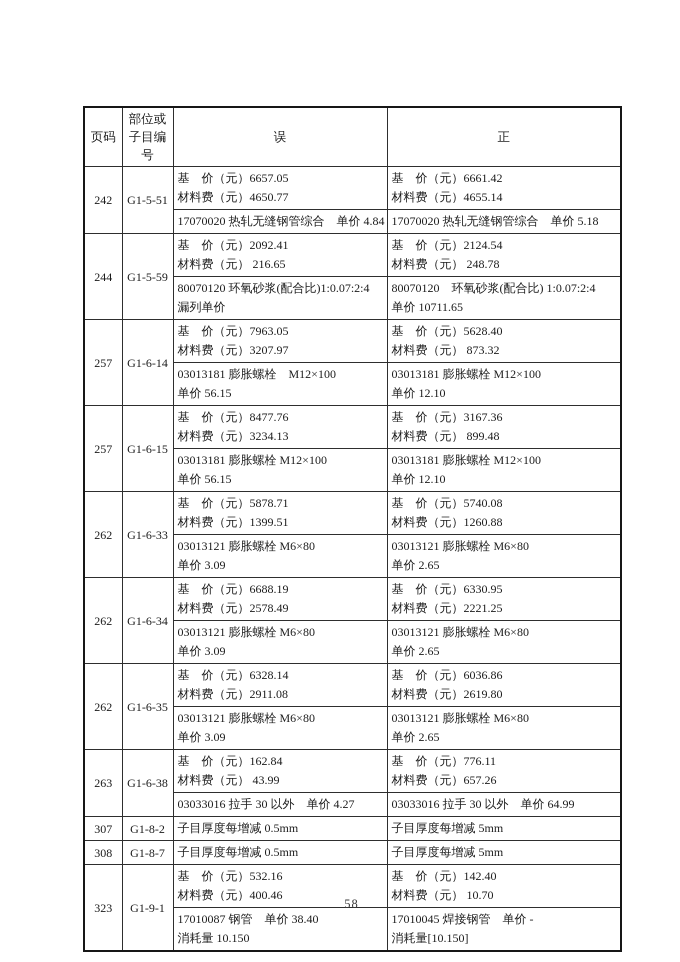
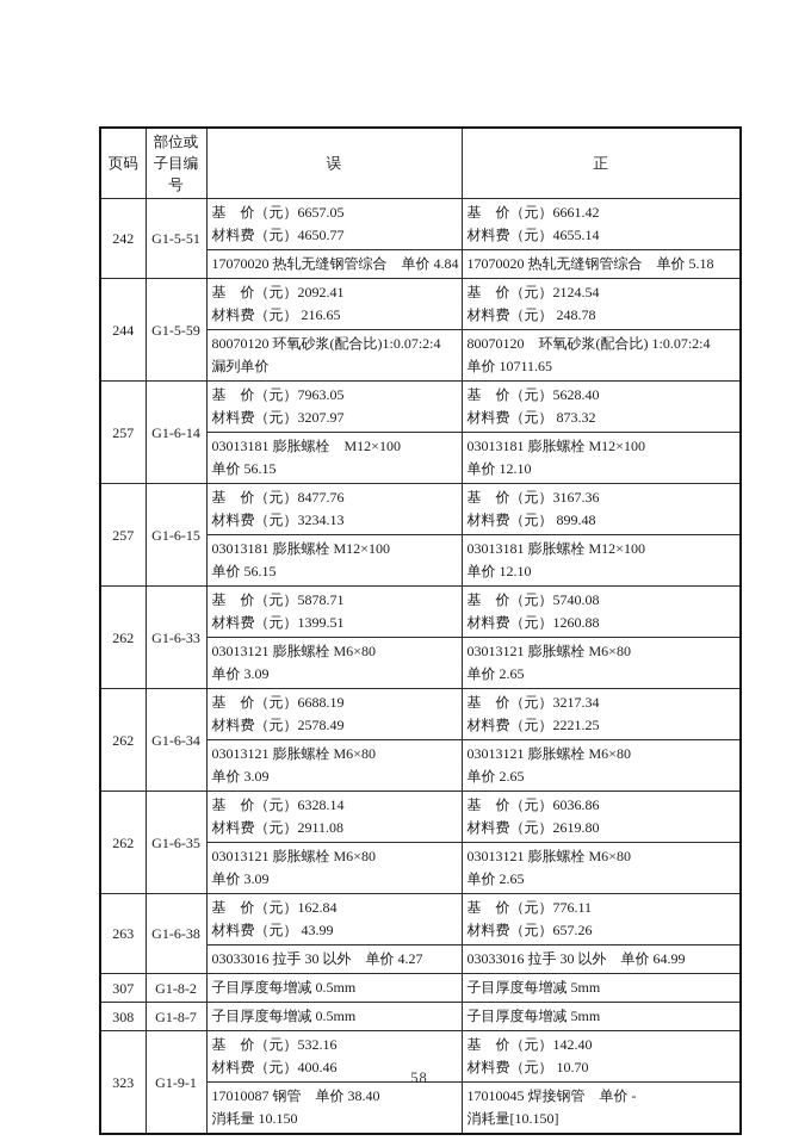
  页码	部位或 子目编号	误	正
  242	G1-5-51	基 价（元）6657.05材料费（元）4650.77	基 价（元）6661.42材料费（元）4655.14
  17070020 热轧无缝钢管综合 单价 4.84	17070020 热轧无缝钢管综合 单价 5.18
  244	G1-5-59	基 价（元）2092.41材料费（元） 216.65	基 价（元）2124.54材料费（元） 248.78
  80070120 环氧砂浆(配合比)1:0.07:2:4漏列单价	80070120 环氧砂浆(配合比) 1:0.07:2:4单价 10711.65
  257	G1-6-14	基 价（元）7963.05材料费（元）3207.97	基 价（元）5628.40材料费（元） 873.32
  03013181 膨胀螺栓 M12×100单价 56.15	03013181 膨胀螺栓 M12×100单价 12.10
  257	G1-6-15	基 价（元）8477.76材料费（元）3234.13	基 价（元）3167.36材料费（元） 899.48
  03013181 膨胀螺栓 M12×100单价 56.15	03013181 膨胀螺栓 M12×100单价 12.10
  262	G1-6-33	基 价（元）5878.71材料费（元）1399.51	基 价（元）5740.08材料费（元）1260.88
  03013121 膨胀螺栓 M6×80单价 3.09	03013121 膨胀螺栓 M6×80单价 2.65
- 262	G1-6-34	基 价（元）6688.19材料费（元）2578.49	基 价（元）6330.95材料费（元）2221.25
+ 262	G1-6-34	基 价（元）6688.19材料费（元）2578.49	基 价（元）3217.34材料费（元）2221.25
  03013121 膨胀螺栓 M6×80单价 3.09	03013121 膨胀螺栓 M6×80单价 2.65
  262	G1-6-35	基 价（元）6328.14材料费（元）2911.08	基 价（元）6036.86材料费（元）2619.80
  03013121 膨胀螺栓 M6×80单价 3.09	03013121 膨胀螺栓 M6×80单价 2.65
  263	G1-6-38	基 价（元）162.84材料费（元） 43.99	基 价（元）776.11材料费（元）657.26
  03033016 拉手 30 以外 单价 4.27	03033016 拉手 30 以外 单价 64.99
  307	G1-8-2	子目厚度每增减 0.5mm	子目厚度每增减 5mm
  308	G1-8-7	子目厚度每增减 0.5mm	子目厚度每增减 5mm
  323	G1-9-1	基 价（元）532.16材料费（元）400.46	基 价（元）142.40材料费（元） 10.70
  17010087 钢管 单价 38.40消耗量 10.150	17010045 焊接钢管 单价 -消耗量[10.150]
  58
